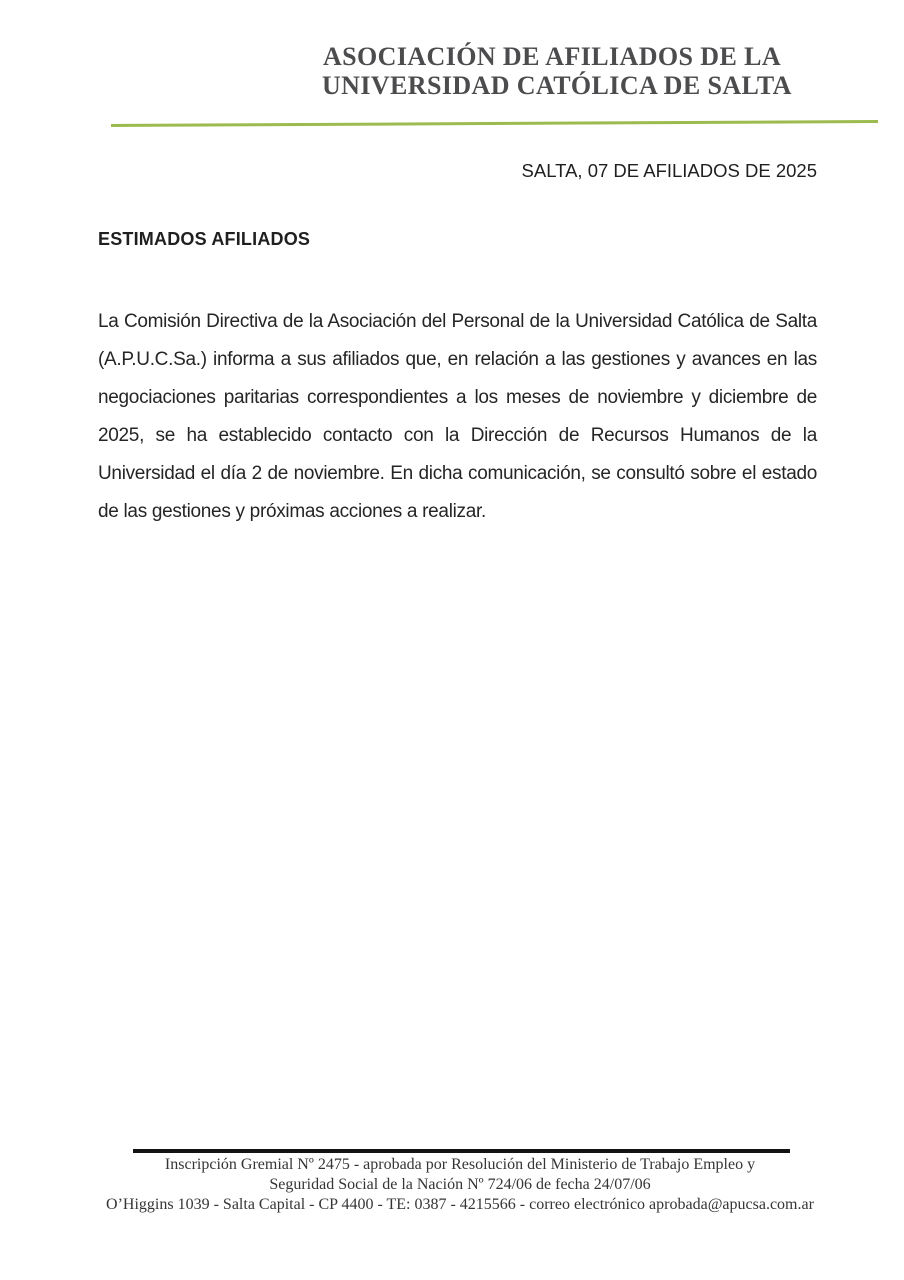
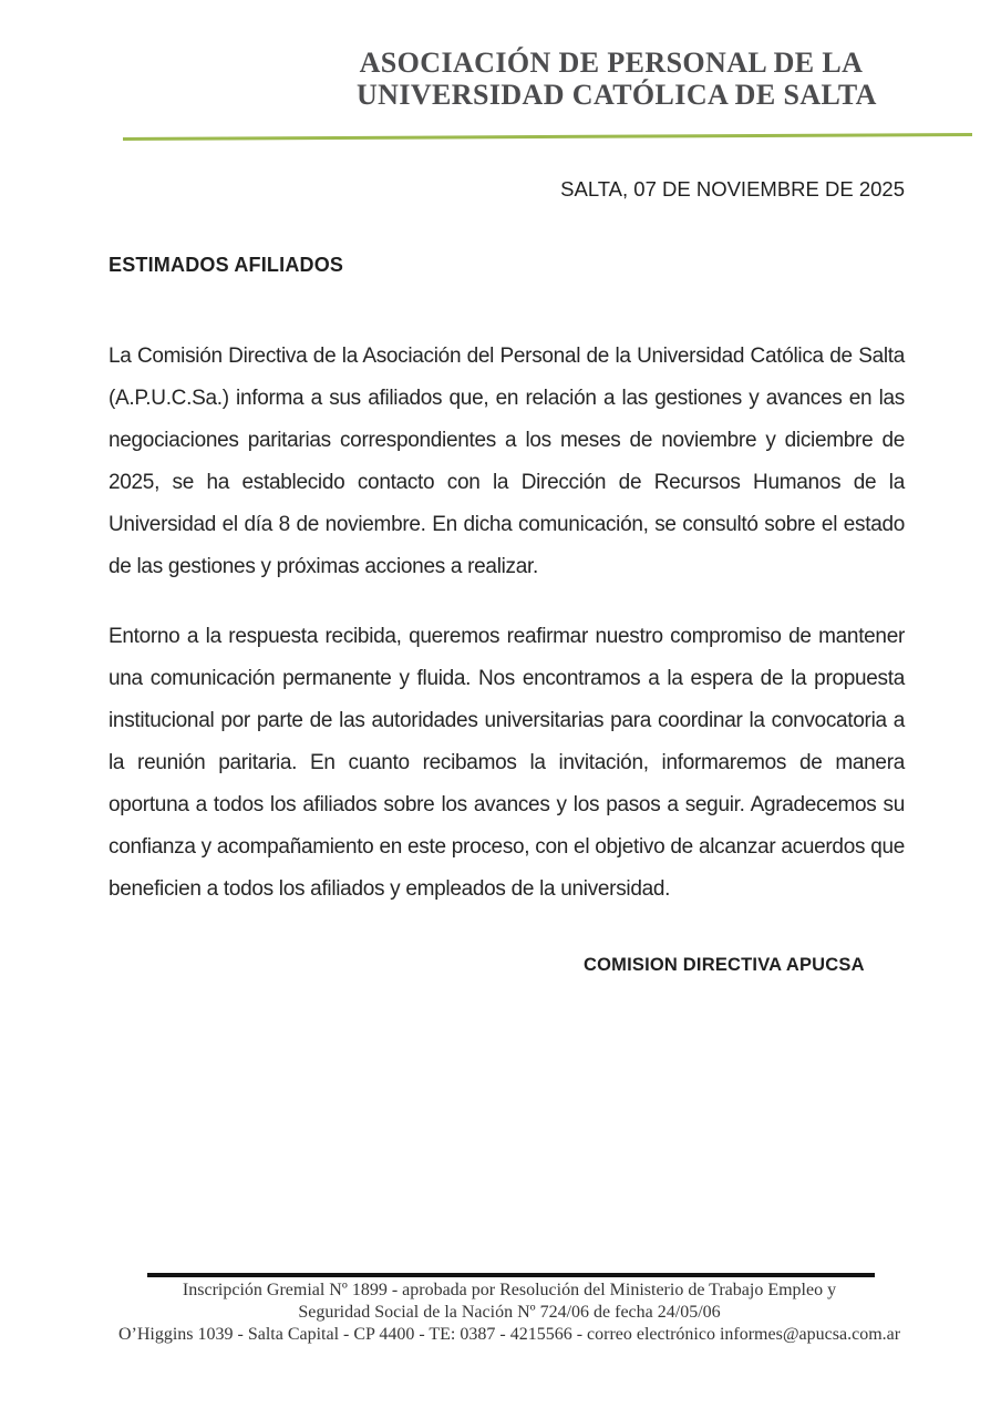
- ASOCIACIÓN DE AFILIADOS DE LA
+ ASOCIACIÓN DE PERSONAL DE LA
  UNIVERSIDAD CATÓLICA DE SALTA
- SALTA, 07 DE AFILIADOS DE 2025
+ SALTA, 07 DE NOVIEMBRE DE 2025
  ESTIMADOS AFILIADOS
- La Comisión Directiva de la Asociación del Personal de la Universidad Católica de Salta (A.P.U.C.Sa.) informa a sus afiliados que, en relación a las gestiones y avances en las negociaciones paritarias correspondientes a los meses de noviembre y diciembre de 2025, se ha establecido contacto con la Dirección de Recursos Humanos de la Universidad el día 2 de noviembre. En dicha comunicación, se consultó sobre el estado de las gestiones y próximas acciones a realizar.
+ La Comisión Directiva de la Asociación del Personal de la Universidad Católica de Salta (A.P.U.C.Sa.) informa a sus afiliados que, en relación a las gestiones y avances en las negociaciones paritarias correspondientes a los meses de noviembre y diciembre de 2025, se ha establecido contacto con la Dirección de Recursos Humanos de la Universidad el día 8 de noviembre. En dicha comunicación, se consultó sobre el estado de las gestiones y próximas acciones a realizar.
+ Entorno a la respuesta recibida, queremos reafirmar nuestro compromiso de mantener una comunicación permanente y fluida. Nos encontramos a la espera de la propuesta institucional por parte de las autoridades universitarias para coordinar la convocatoria a la reunión paritaria. En cuanto recibamos la invitación, informaremos de manera oportuna a todos los afiliados sobre los avances y los pasos a seguir. Agradecemos su confianza y acompañamiento en este proceso, con el objetivo de alcanzar acuerdos que beneficien a todos los afiliados y empleados de la universidad.
+ COMISION DIRECTIVA APUCSA
- Inscripción Gremial Nº 2475 - aprobada por Resolución del Ministerio de Trabajo Empleo y
+ Inscripción Gremial Nº 1899 - aprobada por Resolución del Ministerio de Trabajo Empleo y
- Seguridad Social de la Nación Nº 724/06 de fecha 24/07/06
+ Seguridad Social de la Nación Nº 724/06 de fecha 24/05/06
- O’Higgins 1039 - Salta Capital - CP 4400 - TE: 0387 - 4215566 - correo electrónico aprobada@apucsa.com.ar
+ O’Higgins 1039 - Salta Capital - CP 4400 - TE: 0387 - 4215566 - correo electrónico informes@apucsa.com.ar
